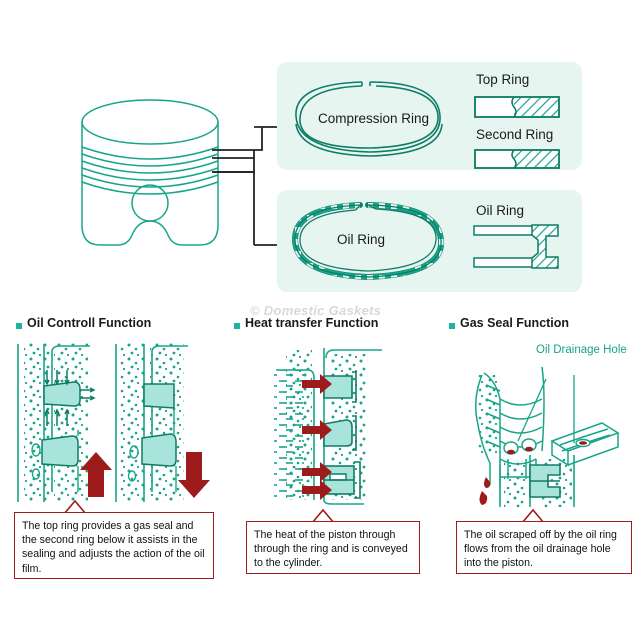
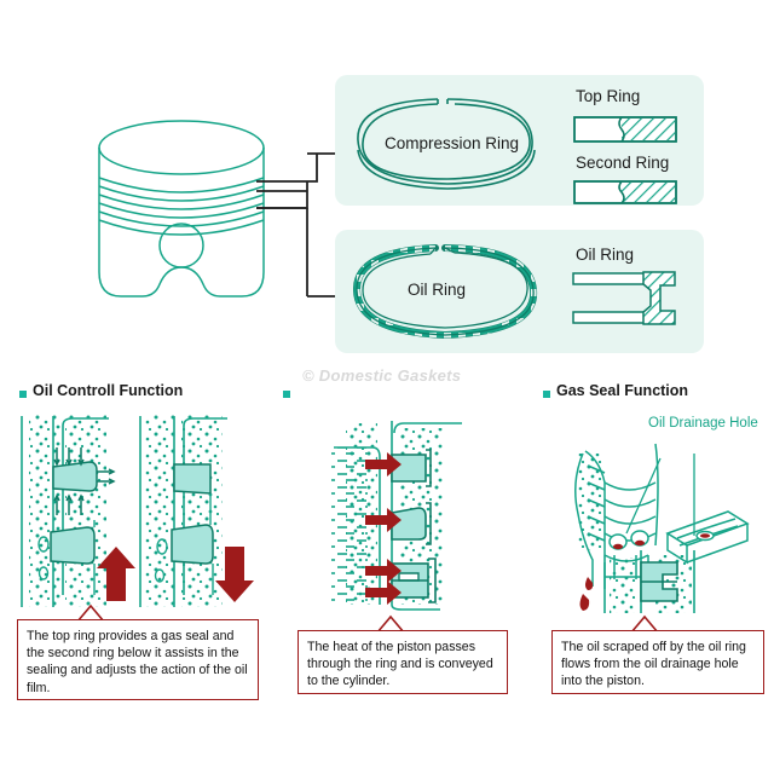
  Compression Ring
  Top Ring
  Second Ring
  Oil Ring
  Oil Ring
  © Domestic Gaskets
  Oil Controll Function
- Heat transfer Function
  Gas Seal Function
  Oil Drainage Hole
  The top ring provides a gas seal and the second ring below it assists in the sealing and adjusts the action of the oil film.
- The heat of the piston through through the ring and is conveyed to the cylinder.
+ The heat of the piston passes through the ring and is conveyed to the cylinder.
  The oil scraped off by the oil ring flows from the oil drainage hole into the piston.
